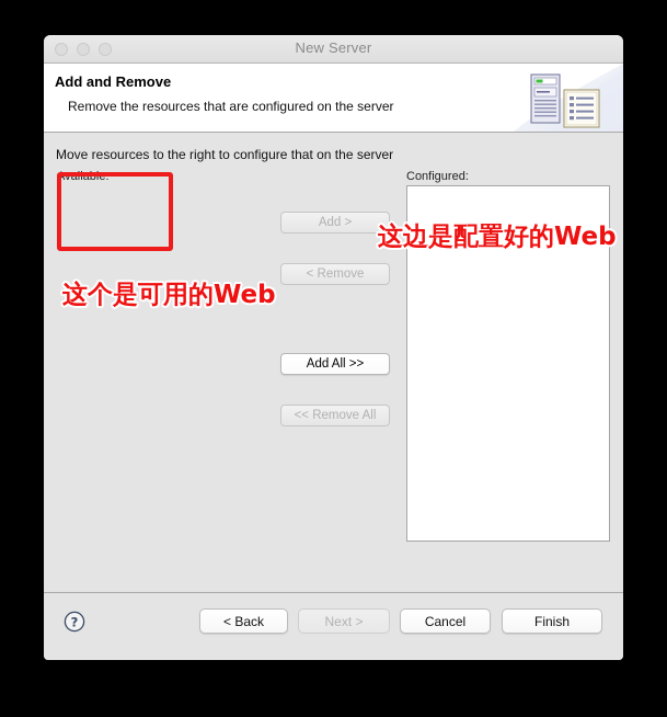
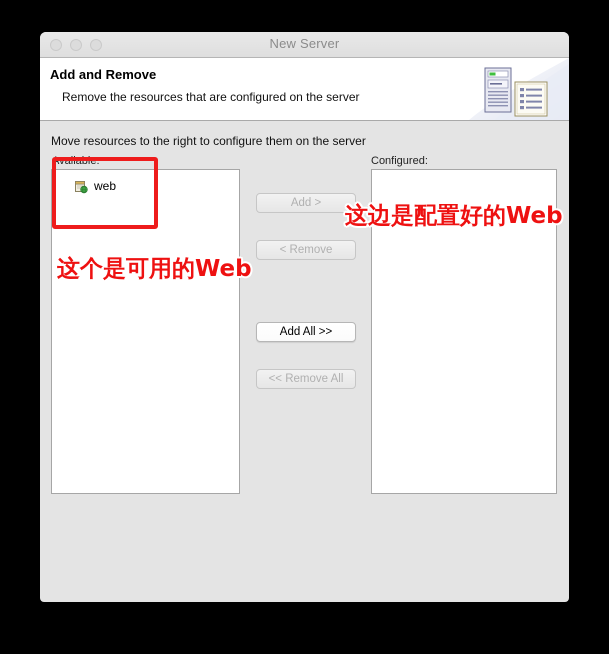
  New Server
  Add and Remove
  Remove the resources that are configured on the server
- Move resources to the right to configure that on the server
+ Move resources to the right to configure them on the server
  Available:
  Configured:
+ web
  Add >
  < Remove
  Add All >>
  << Remove All
- ?
- < Back
- Next >
- Cancel
- Finish
  这个是可用的Web
  这边是配置好的Web
